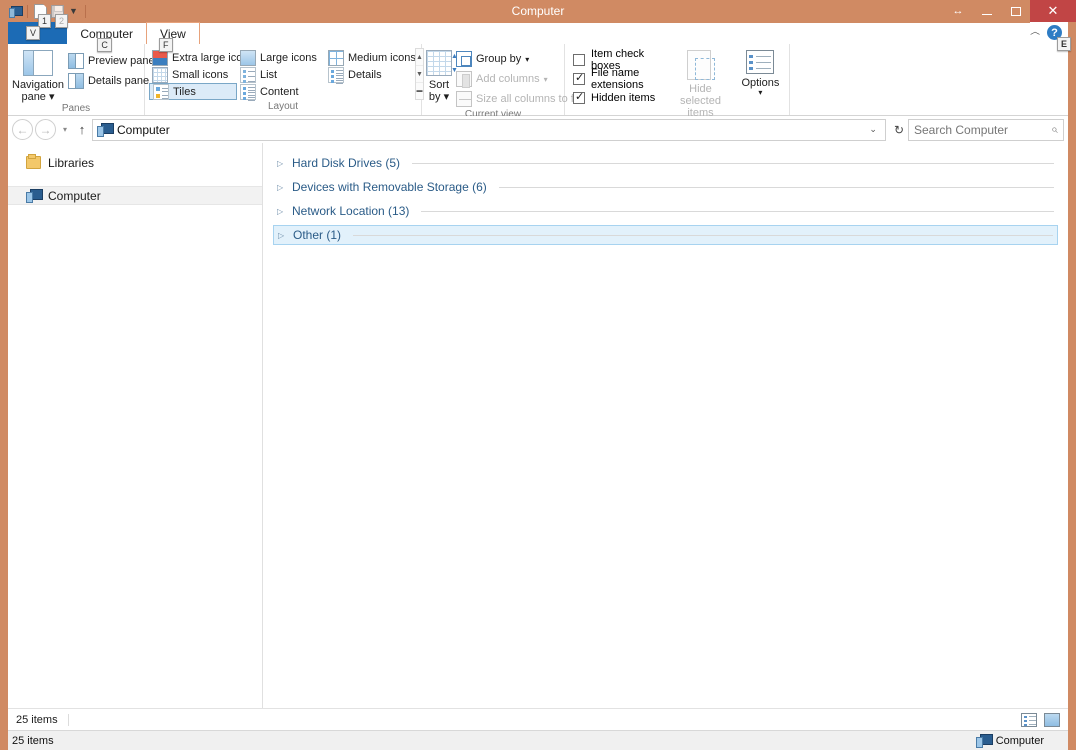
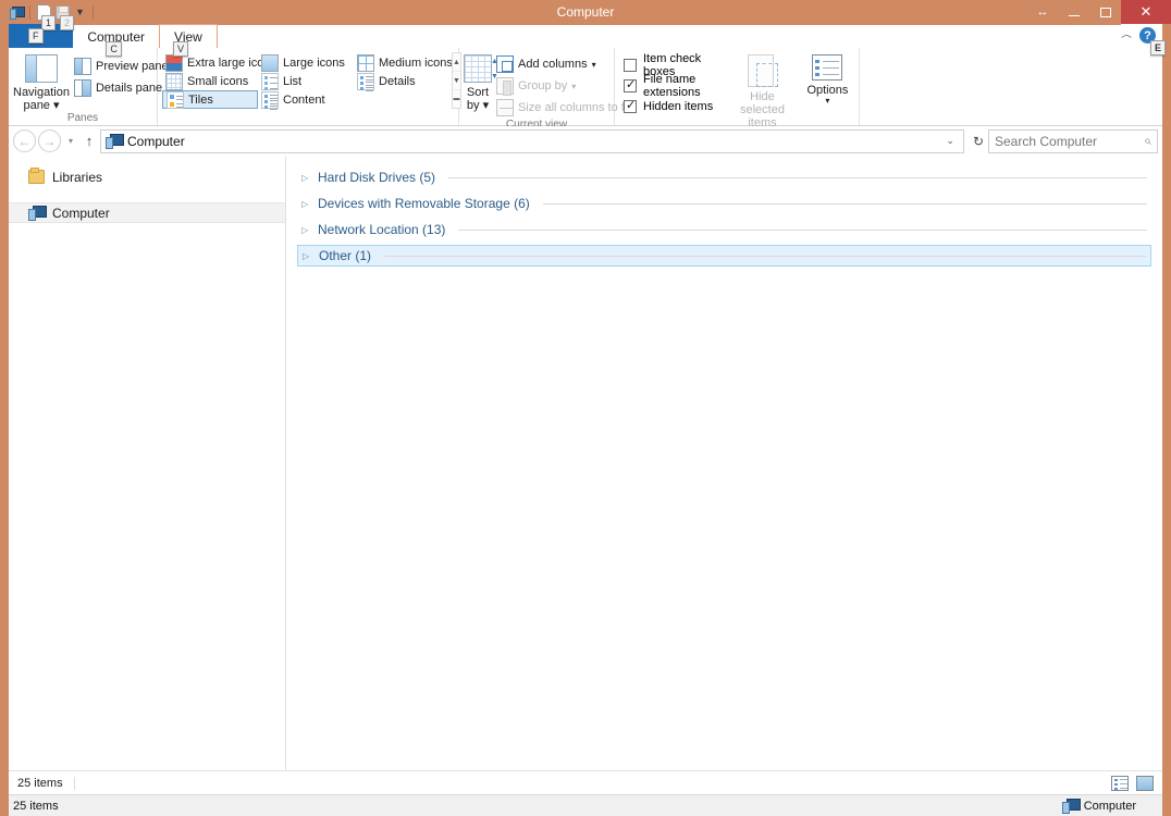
  1
  2
  ▼
  Computer
  ↔
  ✕
- V
+ F
  Computer
  C
  View
- F
+ V
  ︿
  ?
  E
  Navigation
  pane ▾
  Preview pan
  Details pane
  Panes
  Extra large ic
  Large icons
  Medium icons
  Small icons
  List
  Details
  Tiles
  Content
- Layout
  Sort
  by ▾
- Group by
+ Add columns
  ▾
- Add columns
+ Group by
  ▾
  Size all columns to
  Current view
  Item check boxes
  File name extensions
  Hidden items
  Hide selected
  items
  Options
  ▾
  ←
  →
  ▾
  ↑
  Computer
  ⌄
  ↻
  Search Computer
  Libraries
  Computer
  ▷
  Hard Disk Drives (5)
  ▷
  Devices with Removable Storage (6)
  ▷
  Network Location (13)
  ▷
  Other (1)
  25 items
  25 items
  Computer
